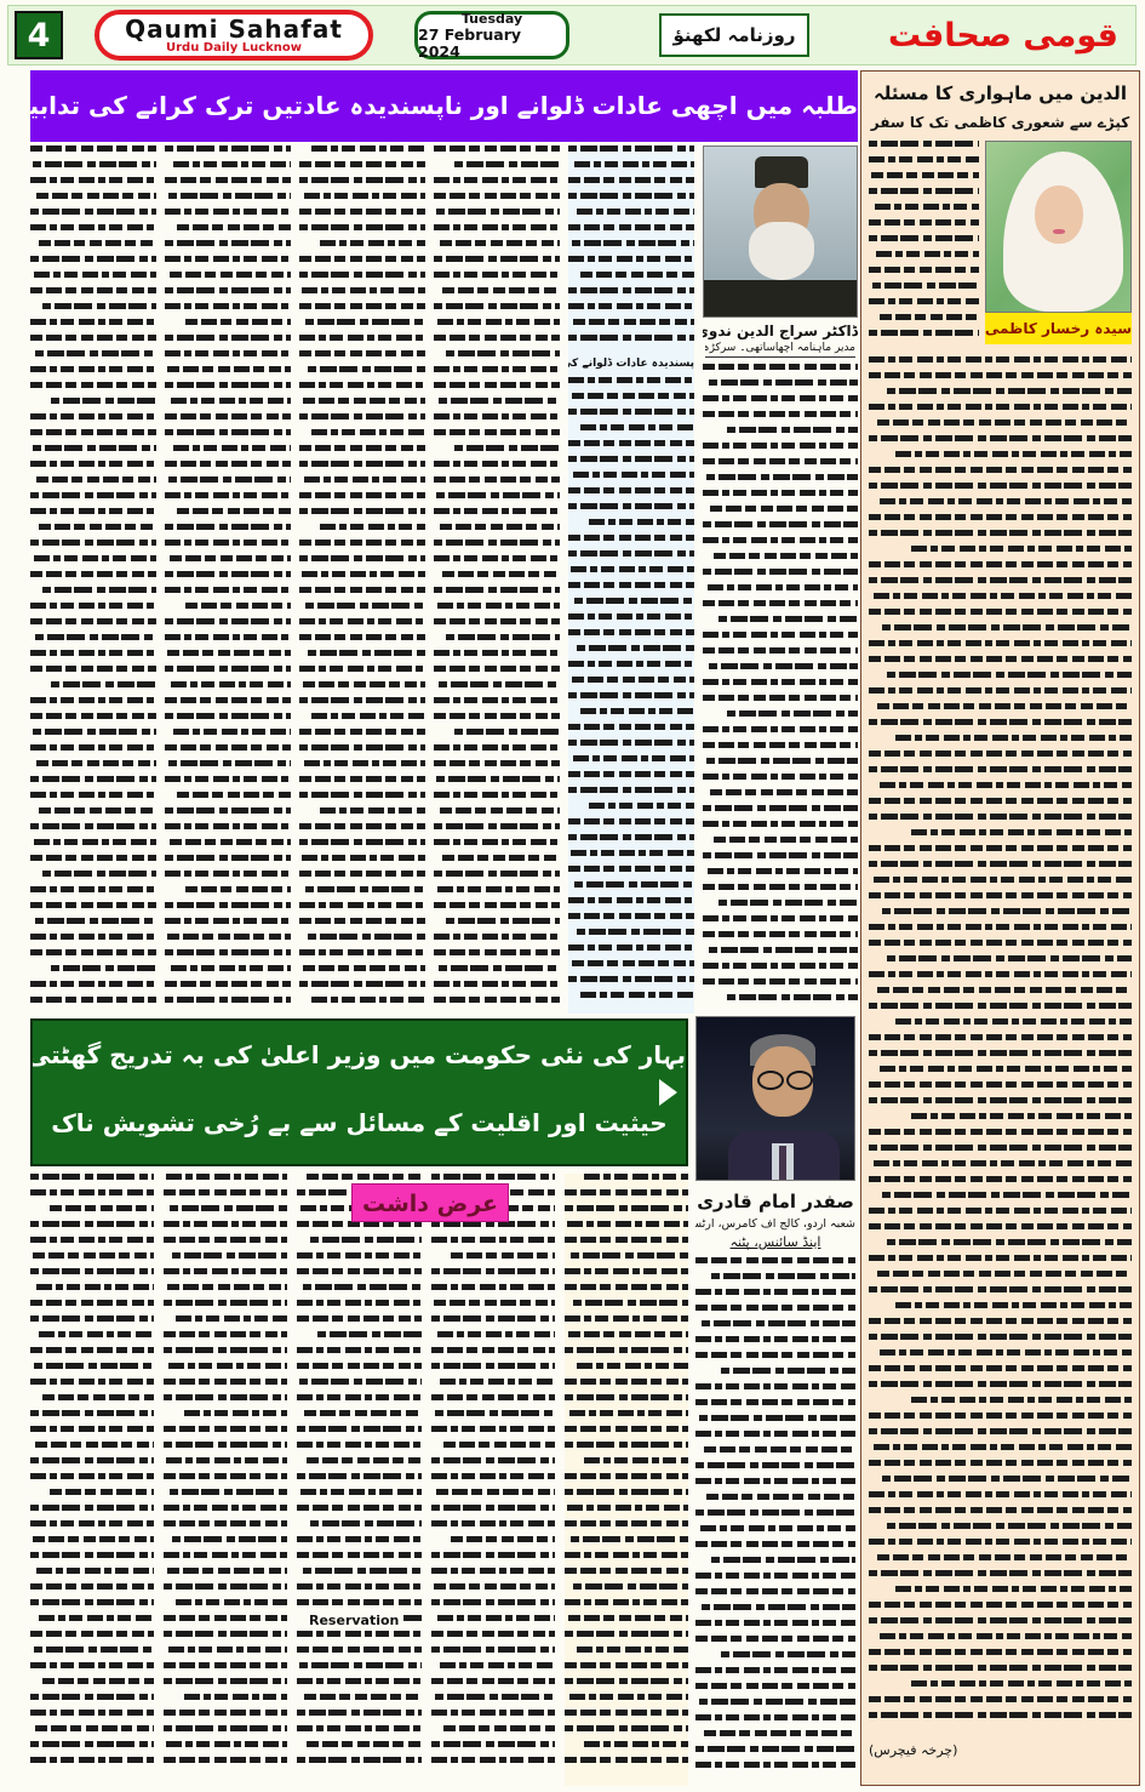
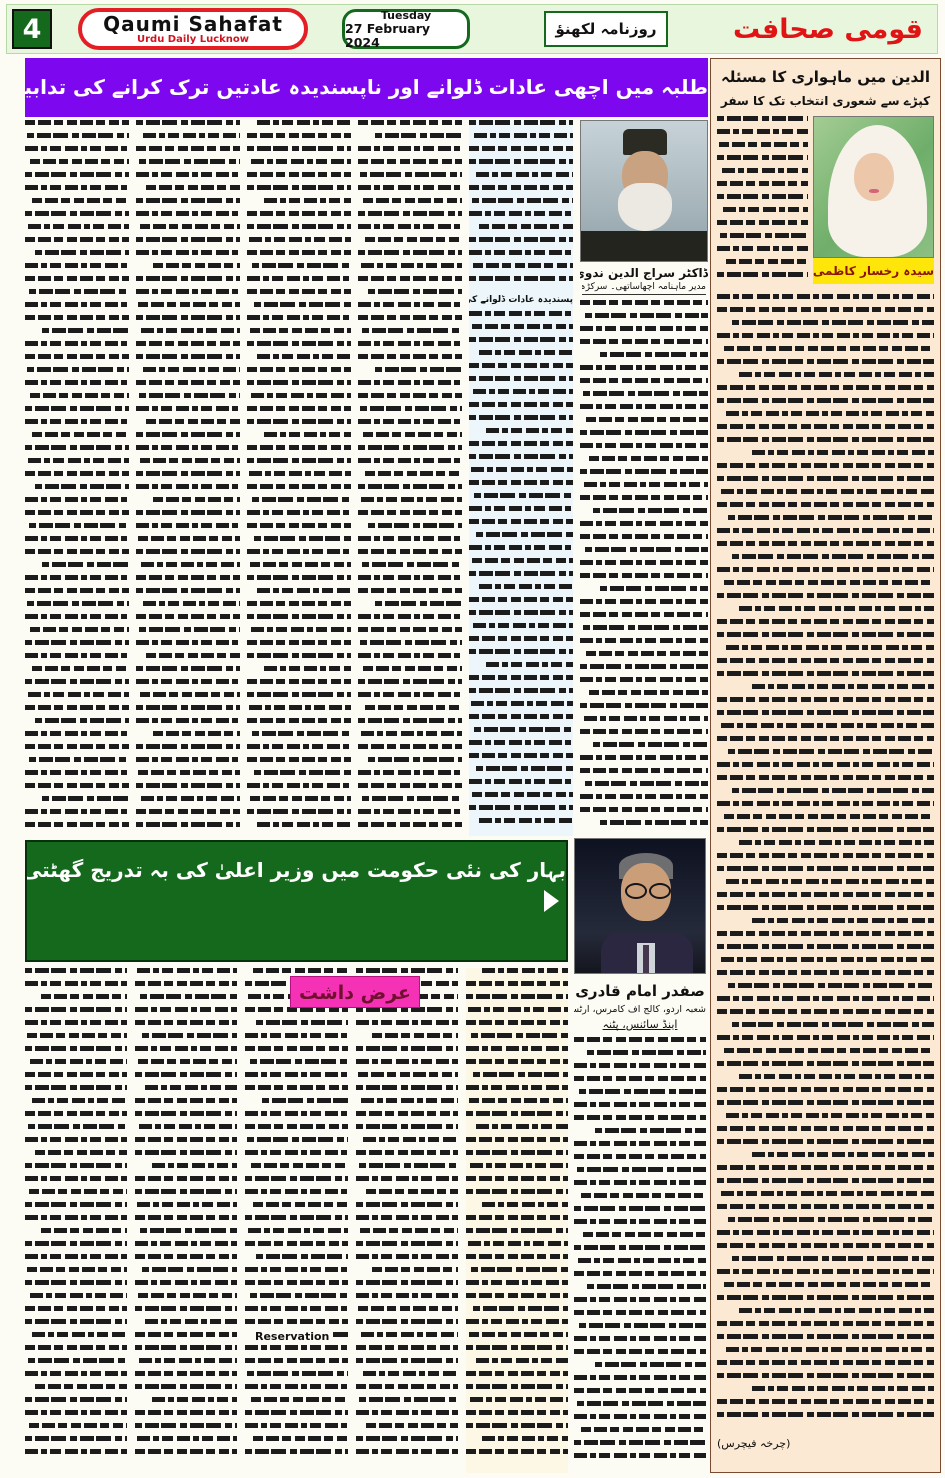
  4
  Qaumi Sahafat
  Urdu Daily Lucknow
  Tuesday
  27 February 2024
  روزنامہ لکھنؤ
  قومی صحافت
  طلبہ میں اچھی عادات ڈلوانے اور ناپسندیدہ عادتیں ترک کرانے کی تدابی
  پسندیدہ عادات ڈلوانے ک
  ڈاکٹر سراج الدین ندوی
  مدیر ماہنامہ اچھاساتھی۔ سرکڑہ
  الدین میں ماہواری کا مسئلہ
- کپڑے سے شعوری کاظمی تک کا سفر
+ کپڑے سے شعوری انتخاب تک کا سفر
  سیدہ رخسار کاظمی
  (چرخہ فیچرس)
  بہار کی نئی حکومت میں وزیر اعلیٰ کی بہ تدریج گھٹتی
- حیثیت اور اقلیت کے مسائل سے بے رُخی تشویش ناک
  صفدر امام قادری
  شعبہ اردو، کالج آف کامرس، آرٹس
  اینڈ سائنس، پٹنہ
  عرض داشت
  Reservation
